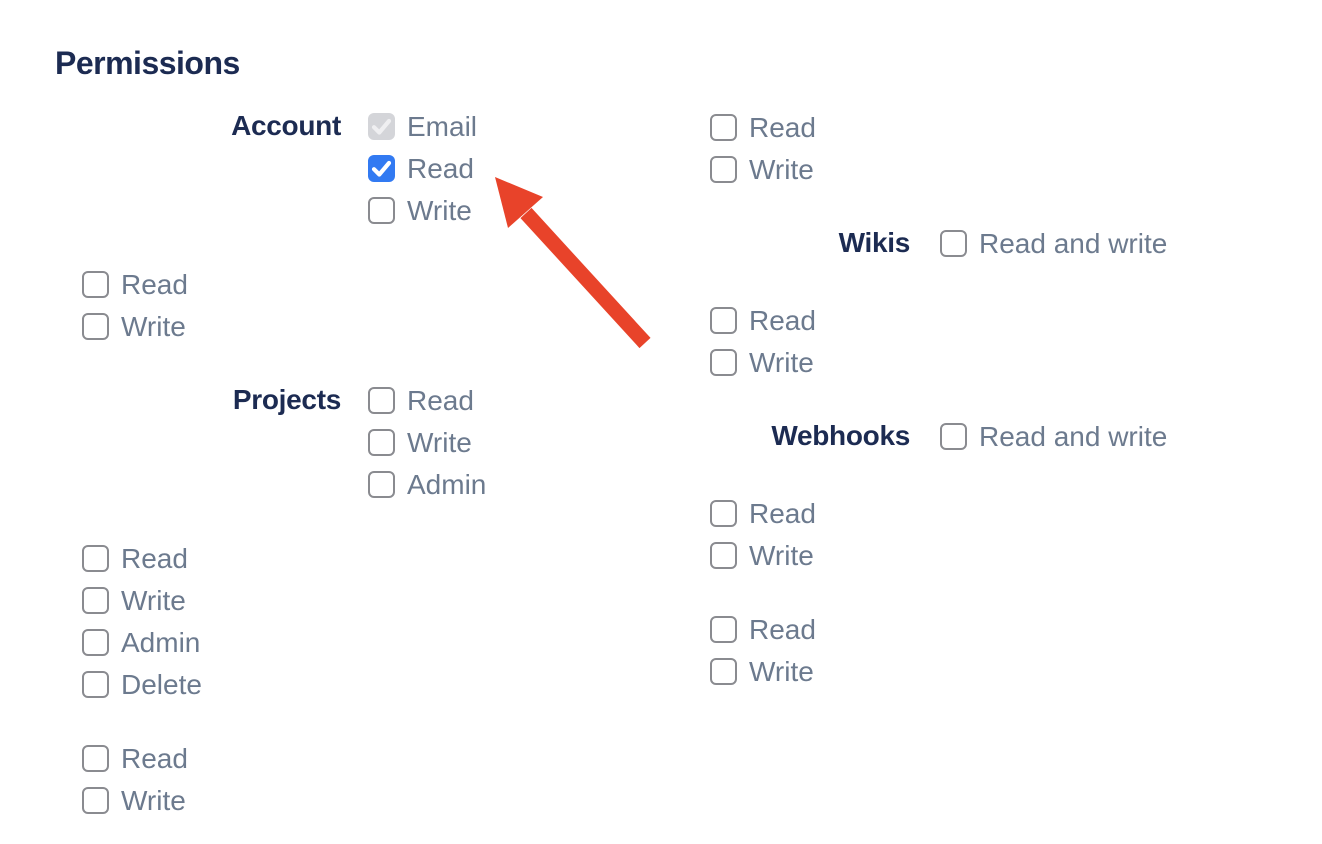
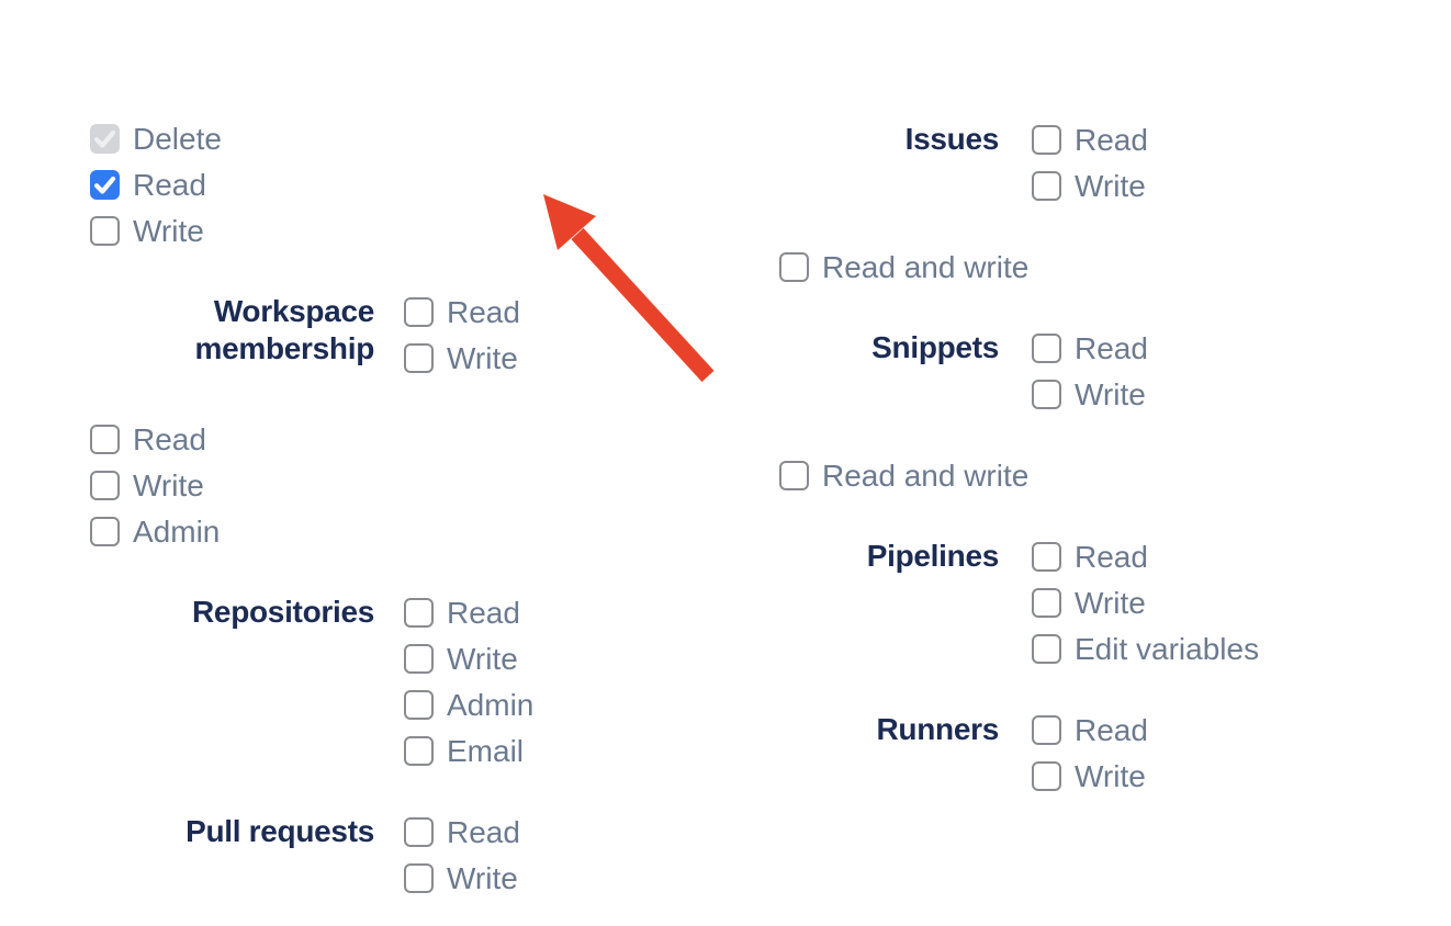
- Permissions
- Account
- Email
+ Delete
  Read
  Write
+ Workspace membership
  Read
  Write
- Projects
  Read
  Write
  Admin
+ Repositories
  Read
  Write
  Admin
- Delete
+ Email
+ Pull requests
  Read
  Write
+ Issues
  Read
  Write
- Wikis
  Read and write
+ Snippets
  Read
  Write
- Webhooks
  Read and write
+ Pipelines
  Read
  Write
+ Edit variables
+ Runners
  Read
  Write
